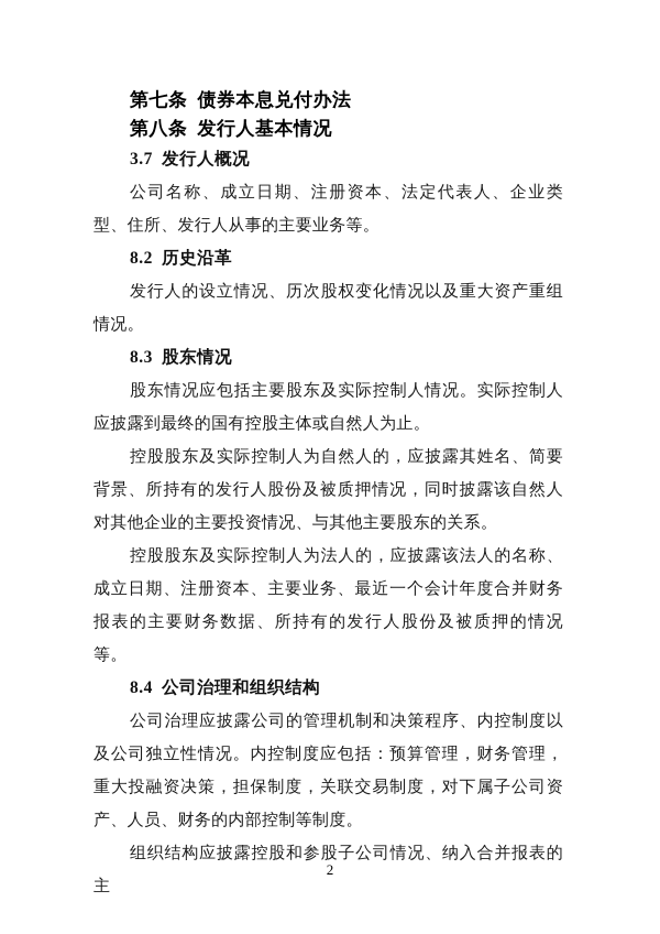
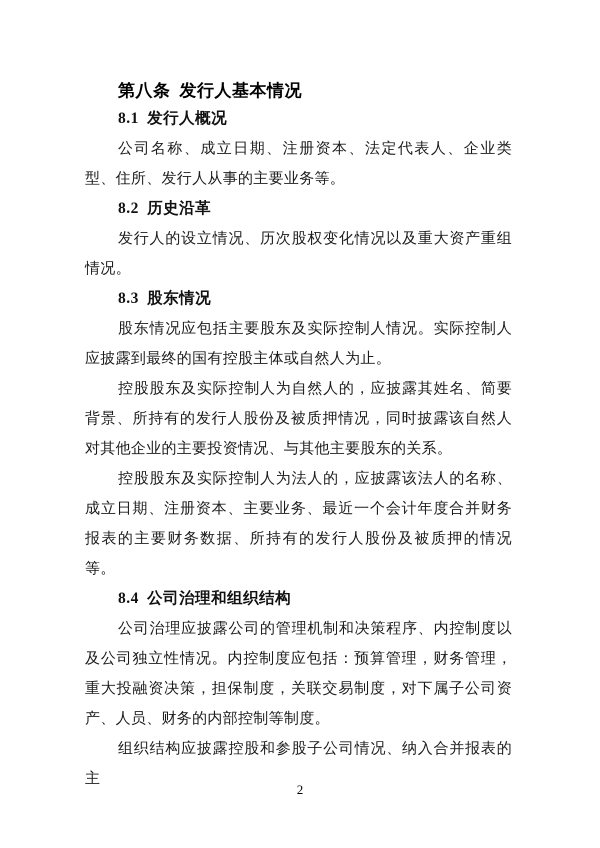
- 第七条 债券本息兑付办法
  第八条 发行人基本情况
- 3.7 发行人概况
+ 8.1 发行人概况
  公司名称、成立日期、注册资本、法定代表人、企业类型、住所、发行人从事的主要业务等。
  8.2 历史沿革
  发行人的设立情况、历次股权变化情况以及重大资产重组情况。
  8.3 股东情况
  股东情况应包括主要股东及实际控制人情况。实际控制人应披露到最终的国有控股主体或自然人为止。
  控股股东及实际控制人为自然人的，应披露其姓名、简要背景、所持有的发行人股份及被质押情况，同时披露该自然人对其他企业的主要投资情况、与其他主要股东的关系。
  控股股东及实际控制人为法人的，应披露该法人的名称、成立日期、注册资本、主要业务、最近一个会计年度合并财务报表的主要财务数据、所持有的发行人股份及被质押的情况等。
  8.4 公司治理和组织结构
  公司治理应披露公司的管理机制和决策程序、内控制度以及公司独立性情况。内控制度应包括：预算管理，财务管理，重大投融资决策，担保制度，关联交易制度，对下属子公司资产、人员、财务的内部控制等制度。
  组织结构应披露控股和参股子公司情况、纳入合并报表的主
  2
